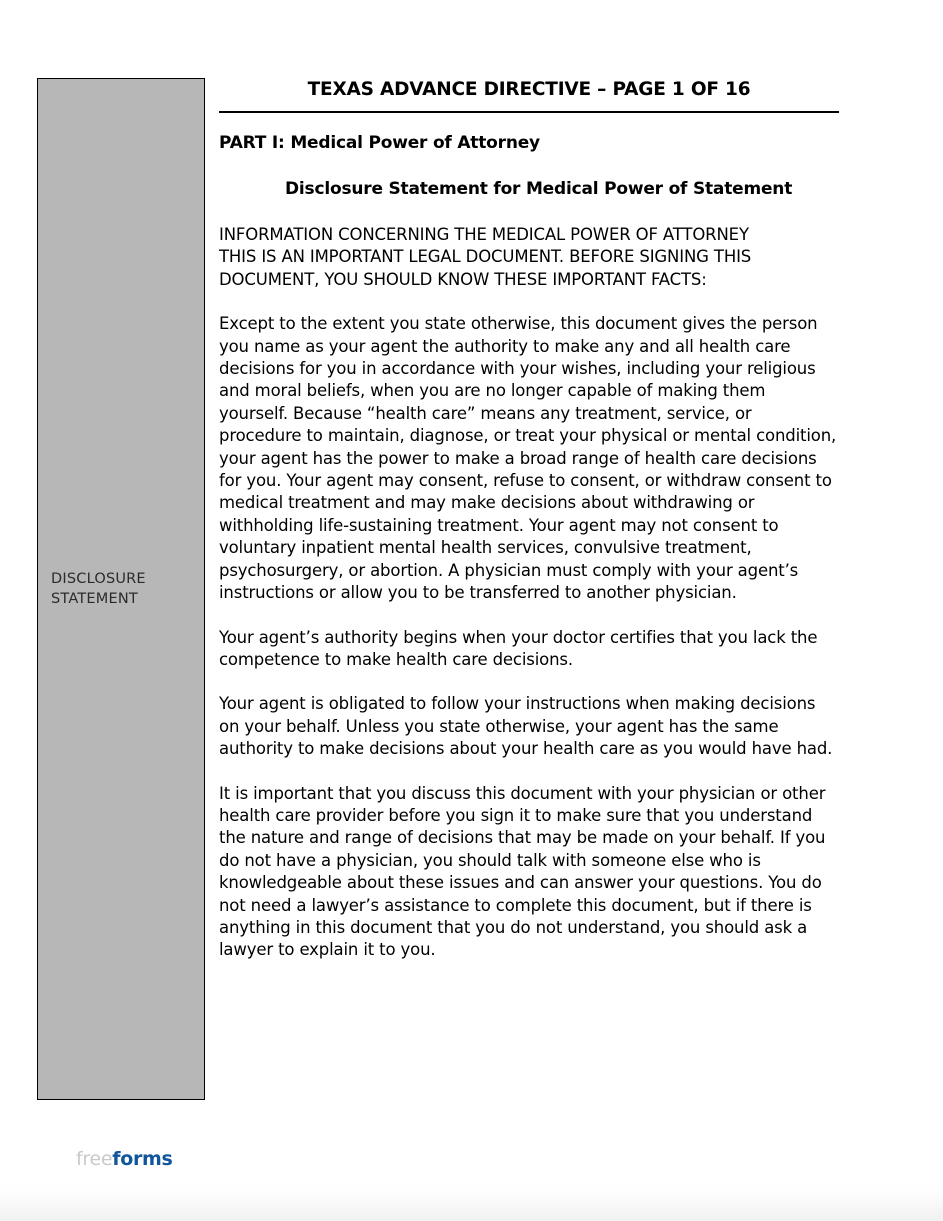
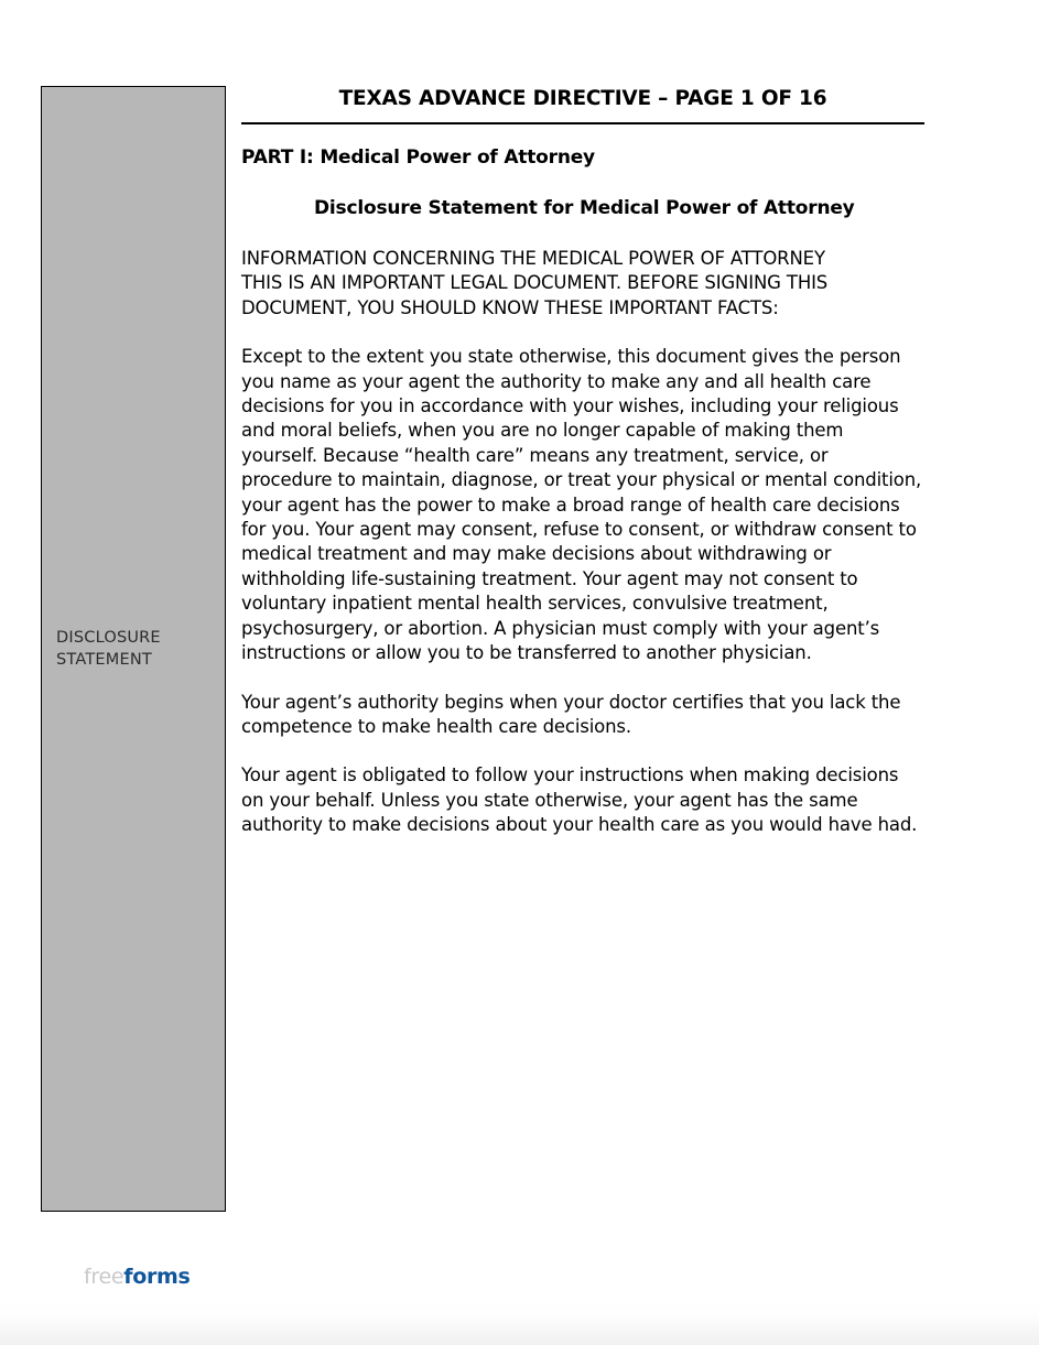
  DISCLOSURE
  STATEMENT
  TEXAS ADVANCE DIRECTIVE – PAGE 1 OF 16
  PART I: Medical Power of Attorney
- Disclosure Statement for Medical Power of Statement
+ Disclosure Statement for Medical Power of Attorney
  INFORMATION CONCERNING THE MEDICAL POWER OF ATTORNEY
  THIS IS AN IMPORTANT LEGAL DOCUMENT. BEFORE SIGNING THIS
  DOCUMENT, YOU SHOULD KNOW THESE IMPORTANT FACTS:
  Except to the extent you state otherwise, this document gives the person you name as your agent the authority to make any and all health care decisions for you in accordance with your wishes, including your religious and moral beliefs, when you are no longer capable of making them yourself. Because “health care” means any treatment, service, or procedure to maintain, diagnose, or treat your physical or mental condition, your agent has the power to make a broad range of health care decisions for you. Your agent may consent, refuse to consent, or withdraw consent to medical treatment and may make decisions about withdrawing or withholding life-sustaining treatment. Your agent may not consent to voluntary inpatient mental health services, convulsive treatment, psychosurgery, or abortion. A physician must comply with your agent’s instructions or allow you to be transferred to another physician.
  Your agent’s authority begins when your doctor certifies that you lack the competence to make health care decisions.
  Your agent is obligated to follow your instructions when making decisions on your behalf. Unless you state otherwise, your agent has the same authority to make decisions about your health care as you would have had.
- It is important that you discuss this document with your physician or other health care provider before you sign it to make sure that you understand the nature and range of decisions that may be made on your behalf. If you do not have a physician, you should talk with someone else who is knowledgeable about these issues and can answer your questions. You do not need a lawyer’s assistance to complete this document, but if there is anything in this document that you do not understand, you should ask a lawyer to explain it to you.
  freeforms
